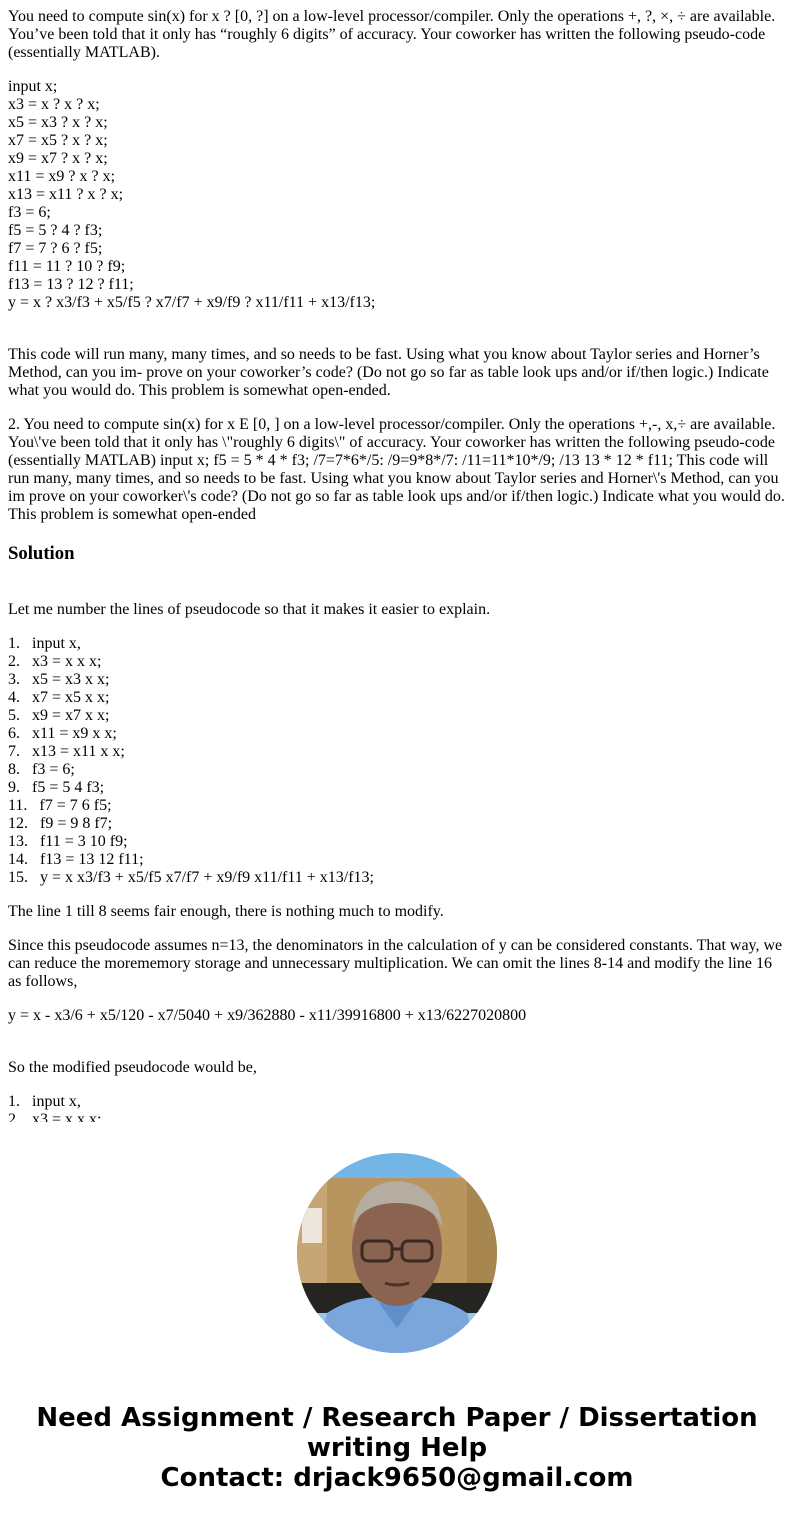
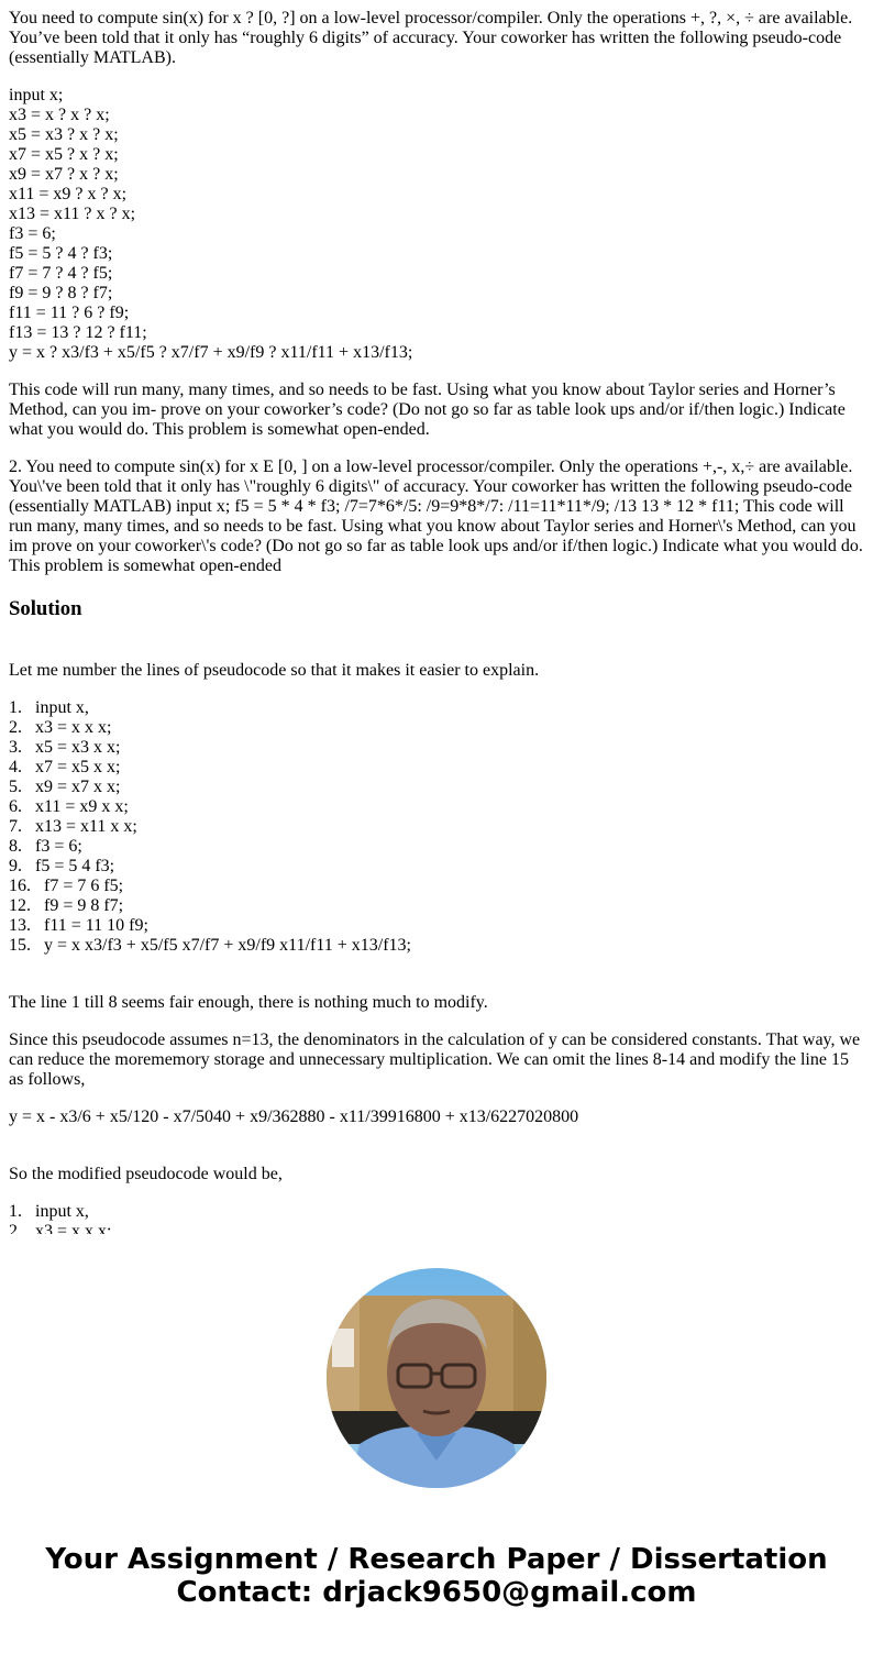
  You need to compute sin(x) for x ? [0, ?] on a low-level processor/compiler. Only the operations +, ?, ×, ÷ are available. You’ve been told that it only has “roughly 6 digits” of accuracy. Your coworker has written the following pseudo-code (essentially MATLAB).
  input x;
  x3 = x ? x ? x;
  x5 = x3 ? x ? x;
  x7 = x5 ? x ? x;
  x9 = x7 ? x ? x;
  x11 = x9 ? x ? x;
  x13 = x11 ? x ? x;
  f3 = 6;
  f5 = 5 ? 4 ? f3;
- f7 = 7 ? 6 ? f5;
+ f7 = 7 ? 4 ? f5;
+ f9 = 9 ? 8 ? f7;
- f11 = 11 ? 10 ? f9;
+ f11 = 11 ? 6 ? f9;
  f13 = 13 ? 12 ? f11;
  y = x ? x3/f3 + x5/f5 ? x7/f7 + x9/f9 ? x11/f11 + x13/f13;
  This code will run many, many times, and so needs to be fast. Using what you know about Taylor series and Horner’s Method, can you im- prove on your coworker’s code? (Do not go so far as table look ups and/or if/then logic.) Indicate what you would do. This problem is somewhat open-ended.
- 2. You need to compute sin(x) for x E [0, ] on a low-level processor/compiler. Only the operations +,-, x,÷ are available. You\'ve been told that it only has \"roughly 6 digits\" of accuracy. Your coworker has written the following pseudo-code (essentially MATLAB) input x; f5 = 5 * 4 * f3; /7=7*6*/5: /9=9*8*/7: /11=11*10*/9; /13 13 * 12 * f11; This code will run many, many times, and so needs to be fast. Using what you know about Taylor series and Horner\'s Method, can you im prove on your coworker\'s code? (Do not go so far as table look ups and/or if/then logic.) Indicate what you would do. This problem is somewhat open-ended
+ 2. You need to compute sin(x) for x E [0, ] on a low-level processor/compiler. Only the operations +,-, x,÷ are available. You\'ve been told that it only has \"roughly 6 digits\" of accuracy. Your coworker has written the following pseudo-code (essentially MATLAB) input x; f5 = 5 * 4 * f3; /7=7*6*/5: /9=9*8*/7: /11=11*11*/9; /13 13 * 12 * f11; This code will run many, many times, and so needs to be fast. Using what you know about Taylor series and Horner\'s Method, can you im prove on your coworker\'s code? (Do not go so far as table look ups and/or if/then logic.) Indicate what you would do. This problem is somewhat open-ended
  Solution
  Let me number the lines of pseudocode so that it makes it easier to explain.
  1. input x,
  2. x3 = x x x;
  3. x5 = x3 x x;
  4. x7 = x5 x x;
  5. x9 = x7 x x;
  6. x11 = x9 x x;
  7. x13 = x11 x x;
  8. f3 = 6;
  9. f5 = 5 4 f3;
- 11. f7 = 7 6 f5;
+ 16. f7 = 7 6 f5;
  12. f9 = 9 8 f7;
- 13. f11 = 3 10 f9;
+ 13. f11 = 11 10 f9;
- 14. f13 = 13 12 f11;
  15. y = x x3/f3 + x5/f5 x7/f7 + x9/f9 x11/f11 + x13/f13;
  The line 1 till 8 seems fair enough, there is nothing much to modify.
- Since this pseudocode assumes n=13, the denominators in the calculation of y can be considered constants. That way, we can reduce the morememory storage and unnecessary multiplication. We can omit the lines 8-14 and modify the line 16 as follows,
+ Since this pseudocode assumes n=13, the denominators in the calculation of y can be considered constants. That way, we can reduce the morememory storage and unnecessary multiplication. We can omit the lines 8-14 and modify the line 15 as follows,
  y = x - x3/6 + x5/120 - x7/5040 + x9/362880 - x11/39916800 + x13/6227020800
  So the modified pseudocode would be,
  1. input x,
  2. x3 = x x x;
- Need Assignment / Research Paper / Dissertation
+ Your Assignment / Research Paper / Dissertation
- writing Help
  Contact: drjack9650@gmail.com
